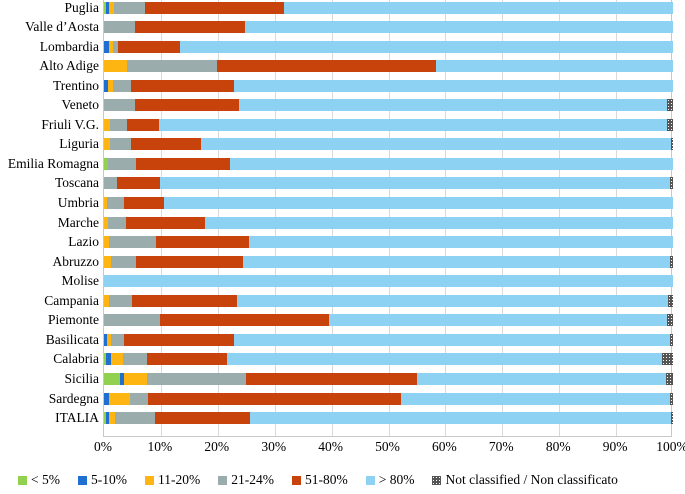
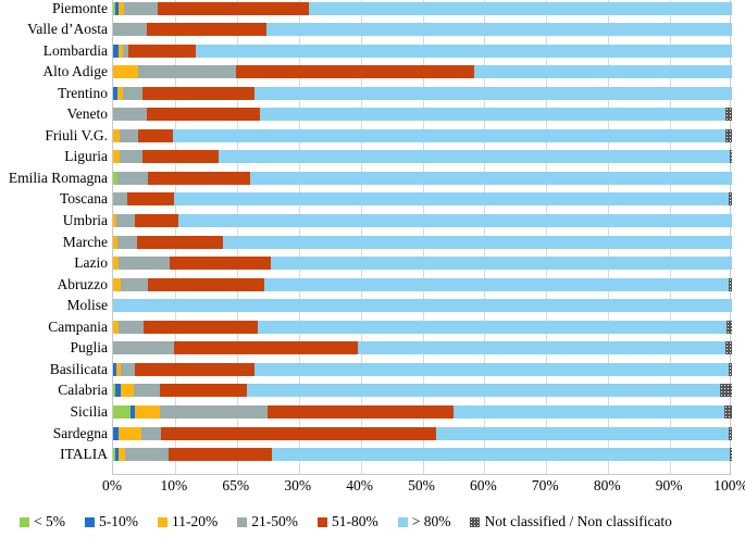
- Puglia
+ Piemonte
  Valle d’Aosta
  Lombardia
  Alto Adige
  Trentino
  Veneto
  Friuli V.G.
  Liguria
  Emilia Romagna
  Toscana
  Umbria
  Marche
  Lazio
  Abruzzo
  Molise
  Campania
- Piemonte
+ Puglia
  Basilicata
  Calabria
  Sicilia
  Sardegna
  ITALIA
  0%
  10%
- 20%
+ 65%
  30%
  40%
  50%
  60%
  70%
  80%
  90%
  100%
  < 5%
  5-10%
  11-20%
- 21-24%
+ 21-50%
  51-80%
  > 80%
  Not classified / Non classificato
